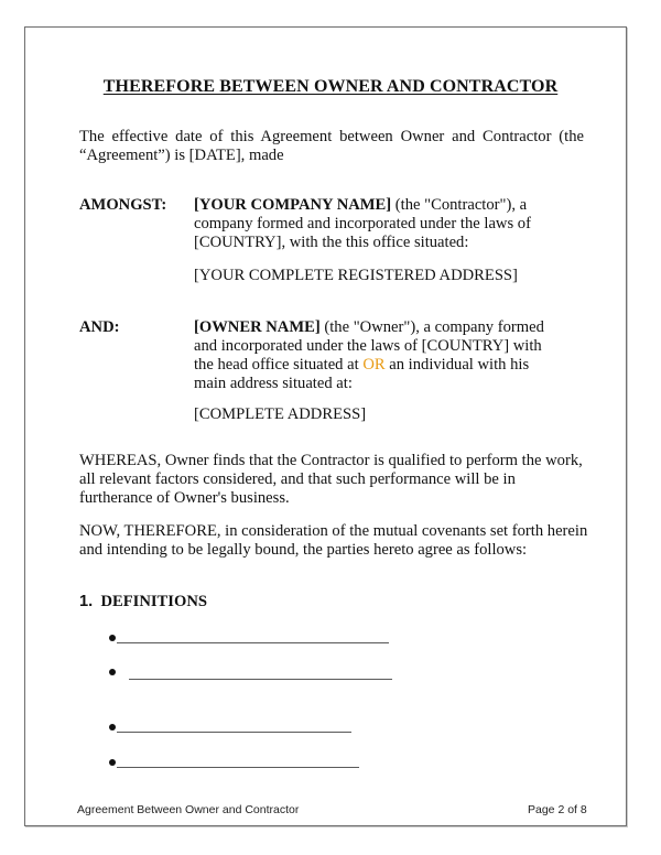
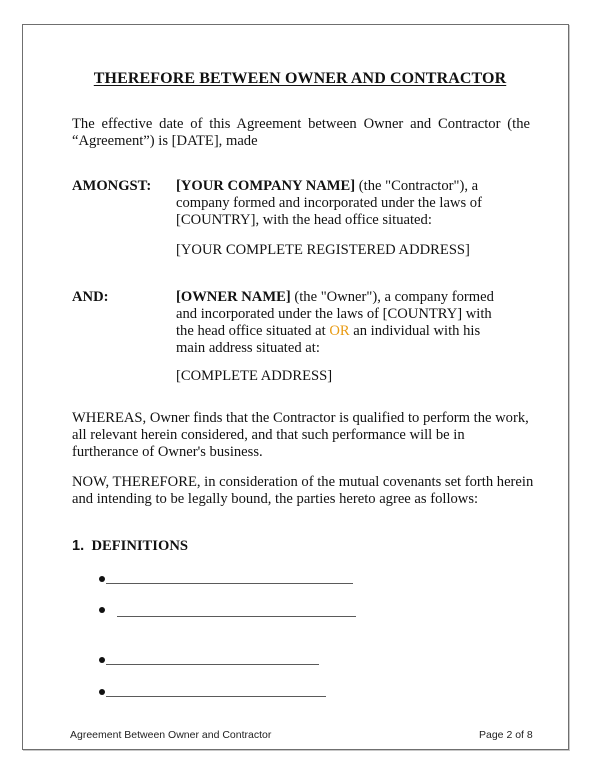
  THEREFORE BETWEEN OWNER AND CONTRACTOR
  The effective date of this Agreement between Owner and Contractor (the “Agreement”) is [DATE], made
  AMONGST:
- [YOUR COMPANY NAME] (the "Contractor"), a company formed and incorporated under the laws of [COUNTRY], with the this office situated:
+ [YOUR COMPANY NAME] (the "Contractor"), a company formed and incorporated under the laws of [COUNTRY], with the head office situated:
  [YOUR COMPLETE REGISTERED ADDRESS]
  AND:
  [OWNER NAME] (the "Owner"), a company formed and incorporated under the laws of [COUNTRY] with the head office situated at OR an individual with his main address situated at:
  [COMPLETE ADDRESS]
- WHEREAS, Owner finds that the Contractor is qualified to perform the work, all relevant factors considered, and that such performance will be in furtherance of Owner's business.
+ WHEREAS, Owner finds that the Contractor is qualified to perform the work, all relevant herein considered, and that such performance will be in furtherance of Owner's business.
  NOW, THEREFORE, in consideration of the mutual covenants set forth herein and intending to be legally bound, the parties hereto agree as follows:
  1. DEFINITIONS
  Agreement Between Owner and Contractor
  Page 2 of 8
